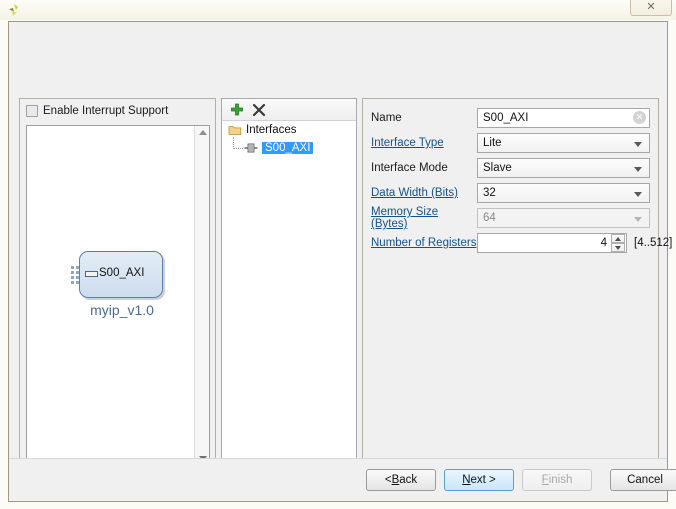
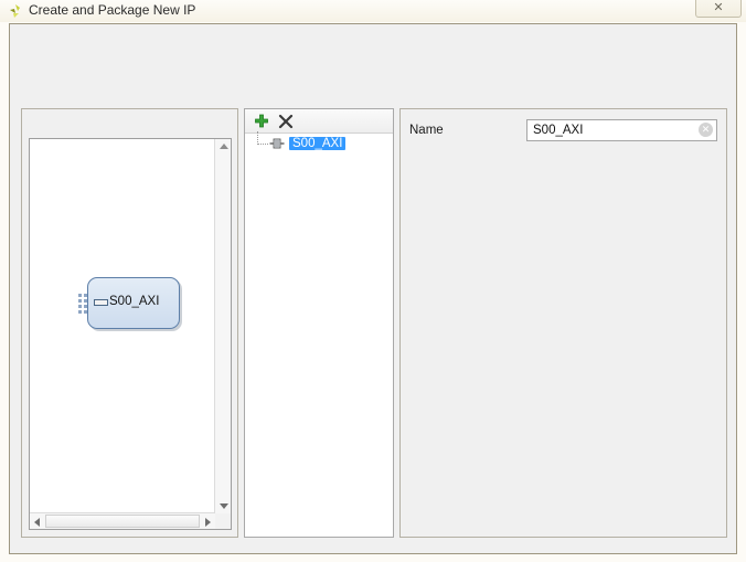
+ Create and Package New IP
  ✕
- Enable Interrupt Support
  S00_AXI
- myip_v1.0
- Interfaces
  S00_AXI
  Name
  S00_AXI
  ✕
- Interface Type
- Lite
- Interface Mode
- Slave
- Data Width (Bits)
- 32
- Memory Size (Bytes)
- 64
- Number of Registers
- 4
- [4..512]
- <
- B
- ack
- N
- ext >
- F
- inish
- Cancel
